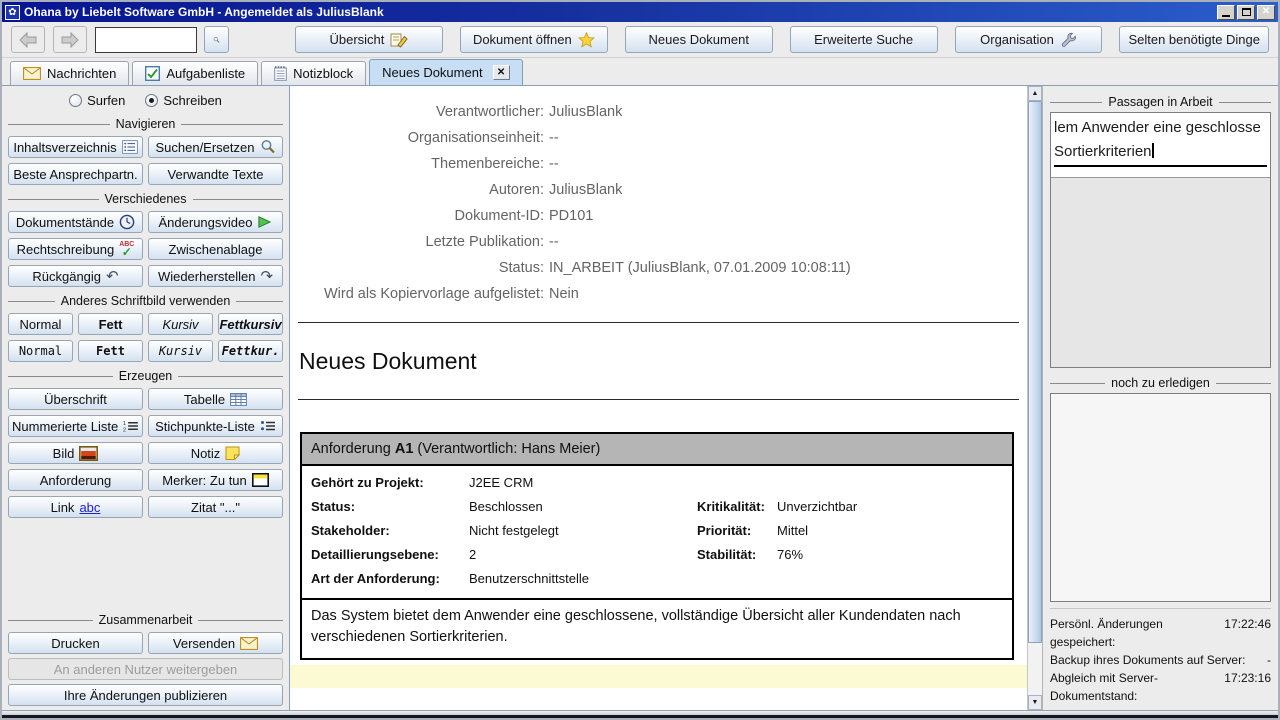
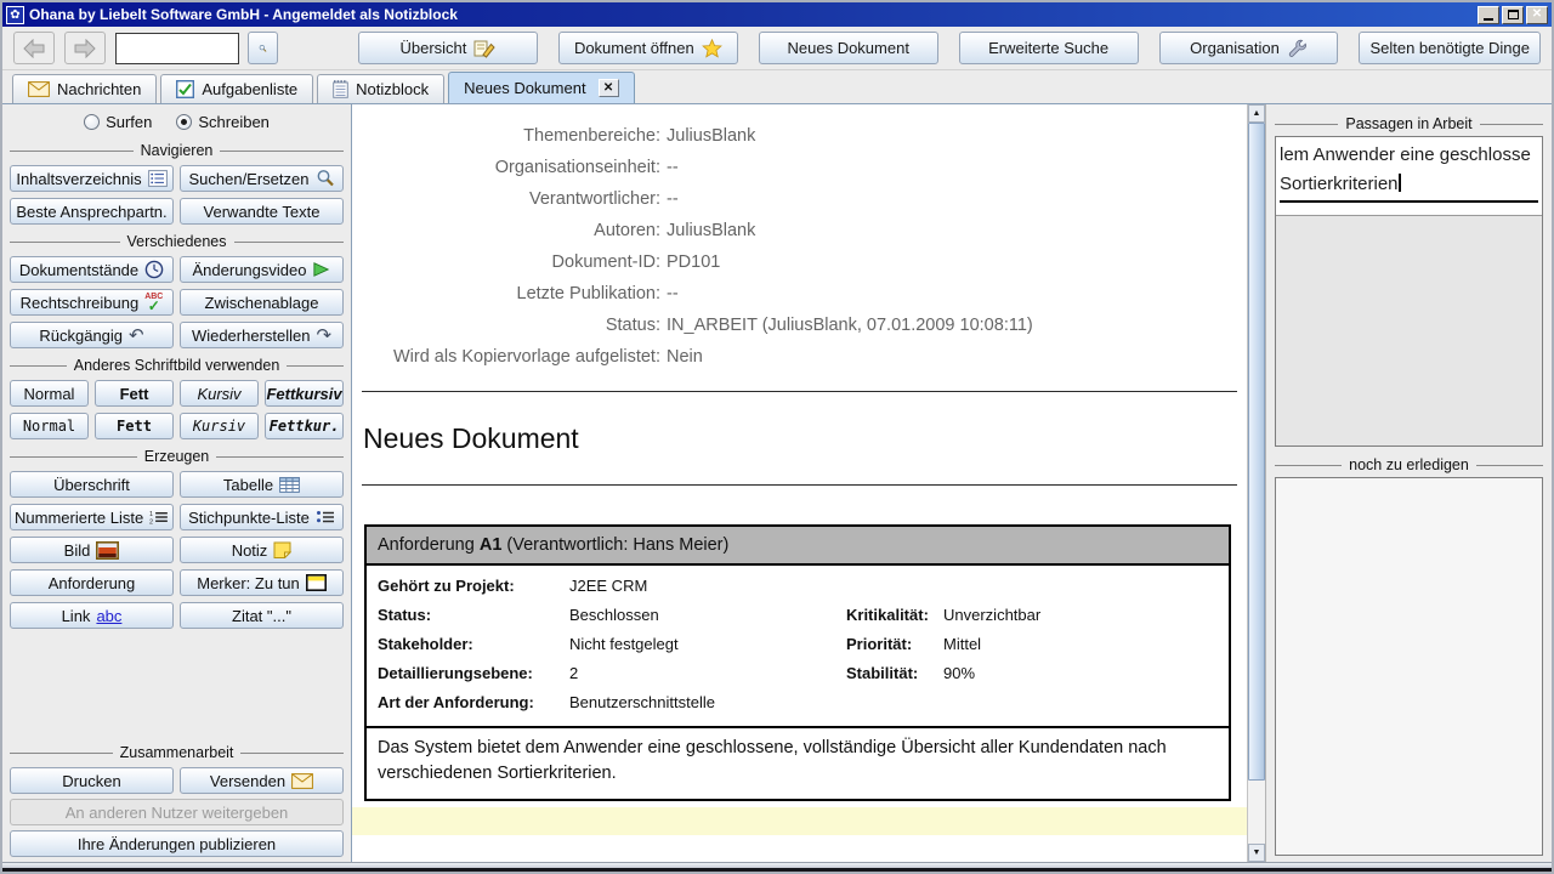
  ✿
- Ohana by Liebelt Software GmbH - Angemeldet als JuliusBlank
+ Ohana by Liebelt Software GmbH - Angemeldet als Notizblock
  ✕
  Übersicht
  Dokument öffnen
  Neues Dokument
  Erweiterte Suche
  Organisation
  Selten benötigte Dinge
  Nachrichten
  Aufgabenliste
  Notizblock
  Neues Dokument
  ✕
  Surfen
  Schreiben
  Navigieren
  Inhaltsverzeichnis
  Suchen/Ersetzen
  Beste Ansprechpartn.
  Verwandte Texte
  Verschiedenes
  Dokumentstände
  Änderungsvideo
  Rechtschreibung
  ✓
  Zwischenablage
  Rückgängig
  ↶
  Wiederherstellen
  ↷
  Anderes Schriftbild verwenden
  Normal
  Fett
  Kursiv
  Fettkursiv
  Normal
  Fett
  Kursiv
  Fettkur.
  Erzeugen
  Überschrift
  Tabelle
  Nummerierte Liste
  Stichpunkte-Liste
  Bild
  Notiz
  Anforderung
  Merker: Zu tun
  Link
  abc
  Zitat "..."
  Zusammenarbeit
  Drucken
  Versenden
  An anderen Nutzer weitergeben
  Ihre Änderungen publizieren
- Verantwortlicher:
+ Themenbereiche:
  JuliusBlank
  Organisationseinheit:
  --
- Themenbereiche:
+ Verantwortlicher:
  --
  Autoren:
  JuliusBlank
  Dokument-ID:
  PD101
  Letzte Publikation:
  --
  Status:
  IN_ARBEIT (JuliusBlank, 07.01.2009 10:08:11)
  Wird als Kopiervorlage aufgelistet:
  Nein
  Neues Dokument
  Anforderung A1 (Verantwortlich: Hans Meier)
  Gehört zu Projekt:
  J2EE CRM
  Status:
  Beschlossen
  Kritikalität:
  Unverzichtbar
  Stakeholder:
  Nicht festgelegt
  Priorität:
  Mittel
  Detaillierungsebene:
  2
  Stabilität:
- 76%
+ 90%
  Art der Anforderung:
  Benutzerschnittstelle
  Das System bietet dem Anwender eine geschlossene, vollständige Übersicht aller Kundendaten nach verschiedenen Sortierkriterien.
  Passagen in Arbeit
  lem Anwender eine geschlosse
  Sortierkriterien
  noch zu erledigen
- Persönl. Änderungen gespeichert:
- 17:22:46
- Backup ihres Dokuments auf Server:
- -
- Abgleich mit Server-Dokumentstand:
- 17:23:16
